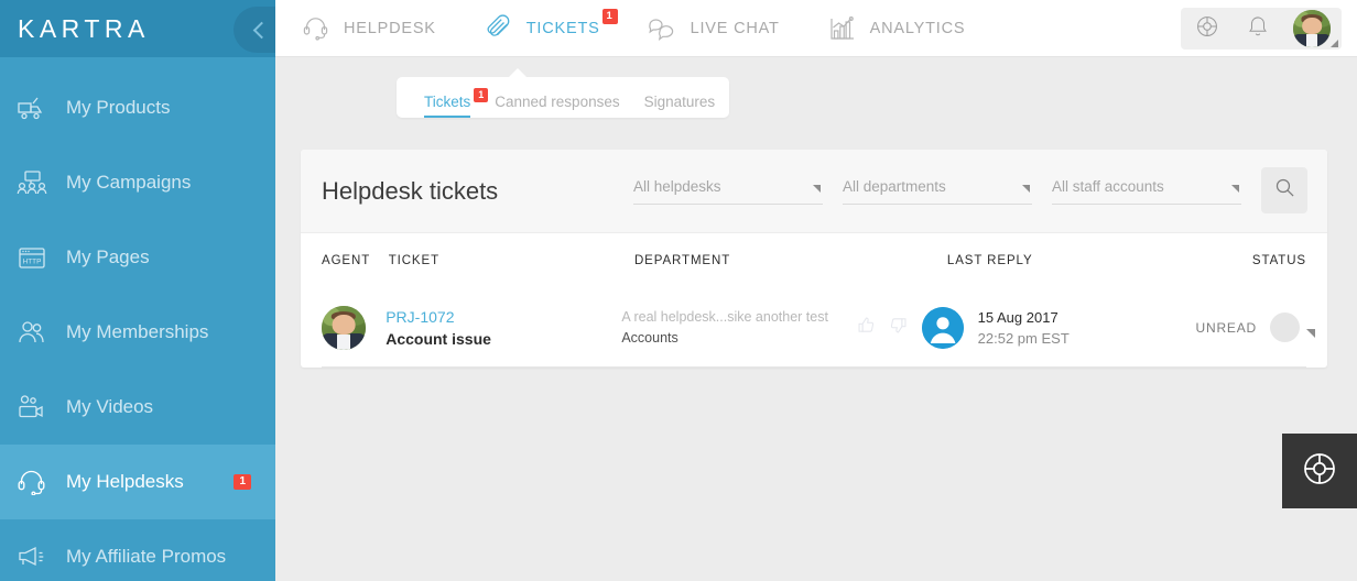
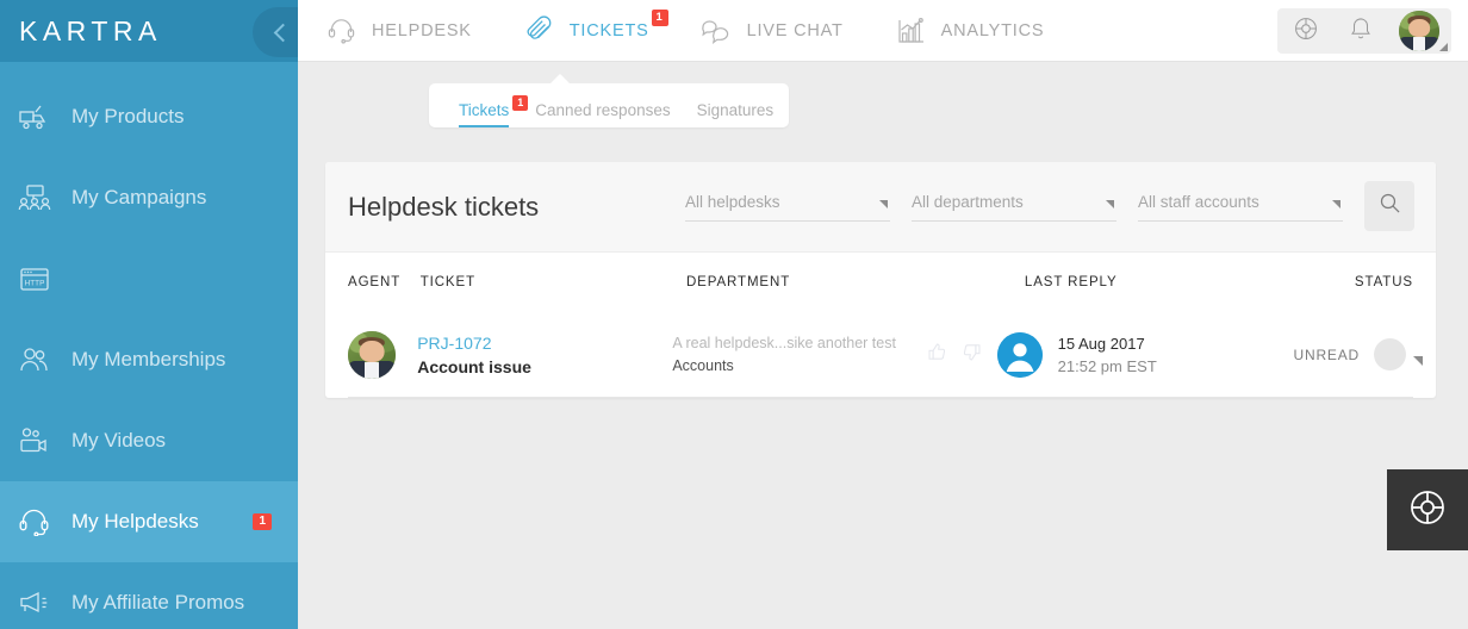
  KARTRA
  My Products
  My Campaigns
- My Pages
  My Memberships
  My Videos
  My Helpdesks
  1
  My Affiliate Promos
  HELPDESK
  TICKETS
  1
  LIVE CHAT
  ANALYTICS
  Tickets
  1
  Canned responses
  Signatures
  Helpdesk tickets
  All helpdesks
  All departments
  All staff accounts
  AGENT
  TICKET
  DEPARTMENT
  LAST REPLY
  STATUS
  PRJ-1072
  Account issue
  A real helpdesk...sike another test
  Accounts
  15 Aug 2017
- 22:52 pm EST
+ 21:52 pm EST
  UNREAD
